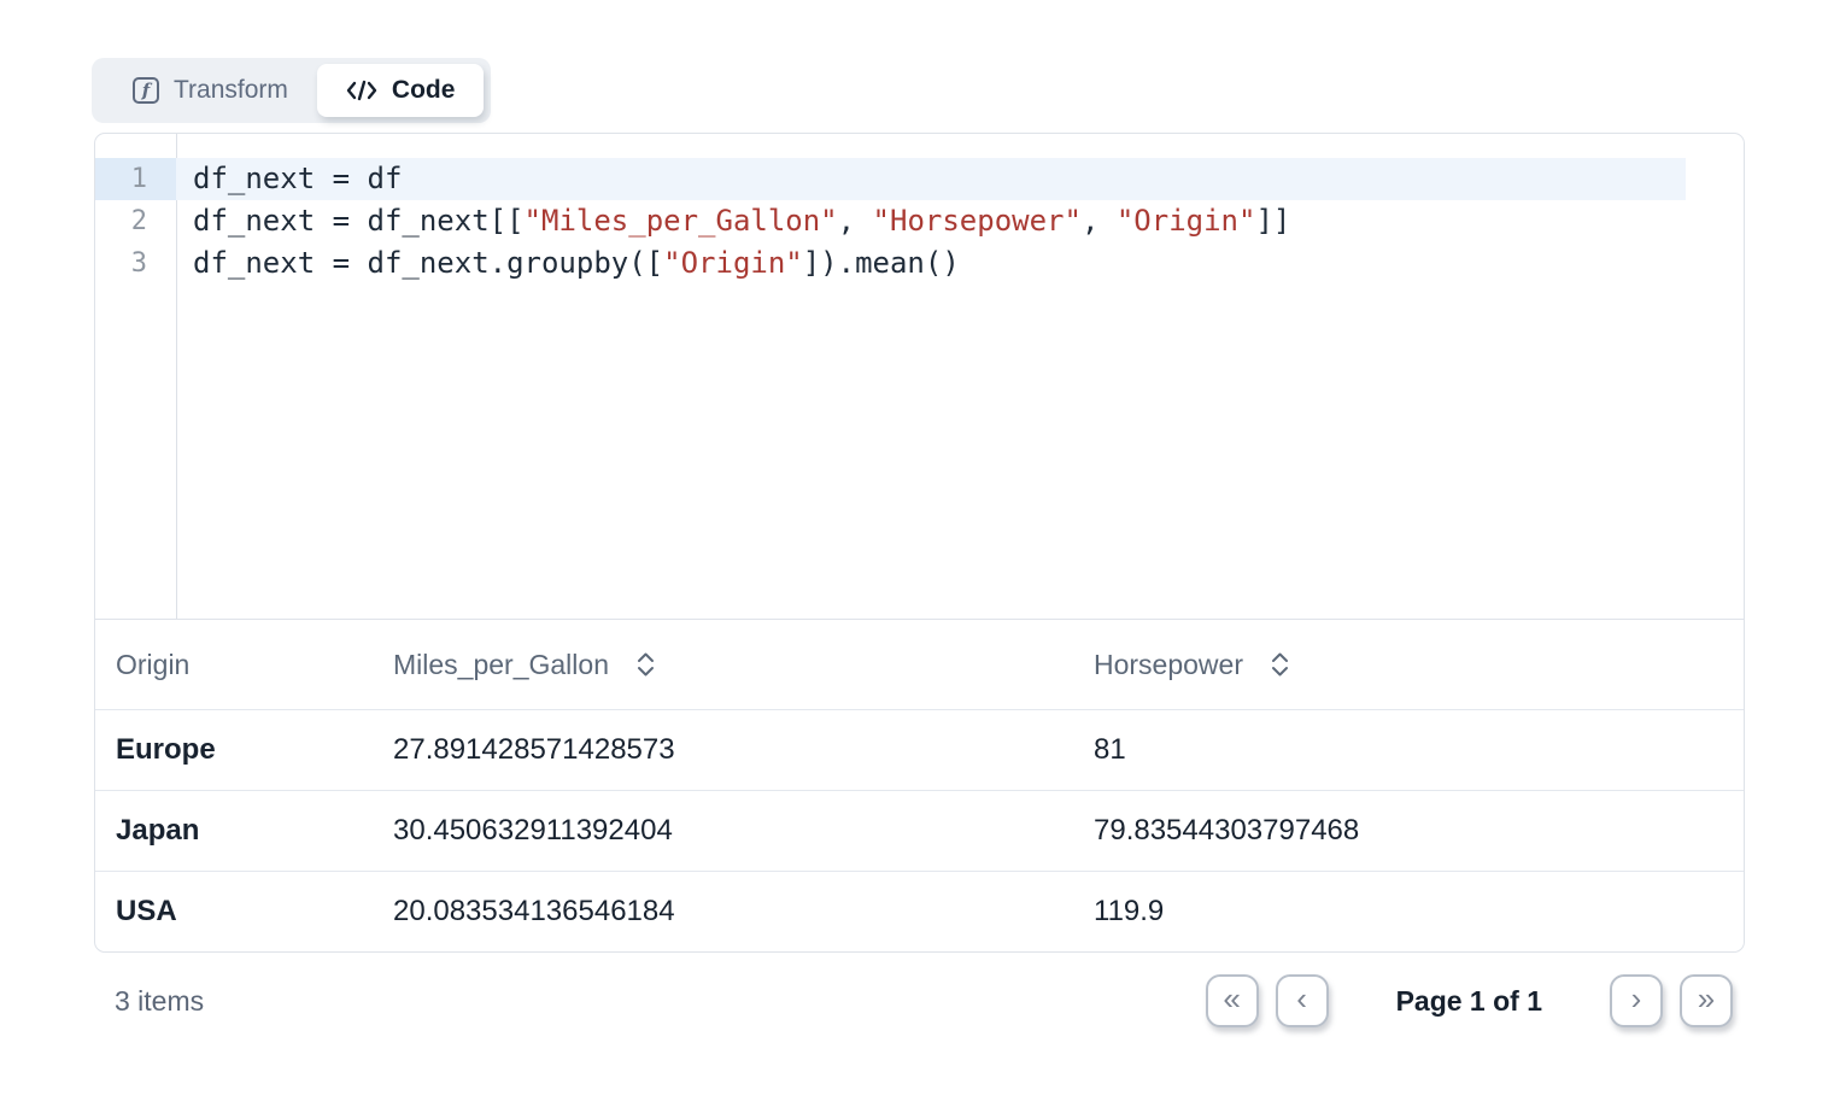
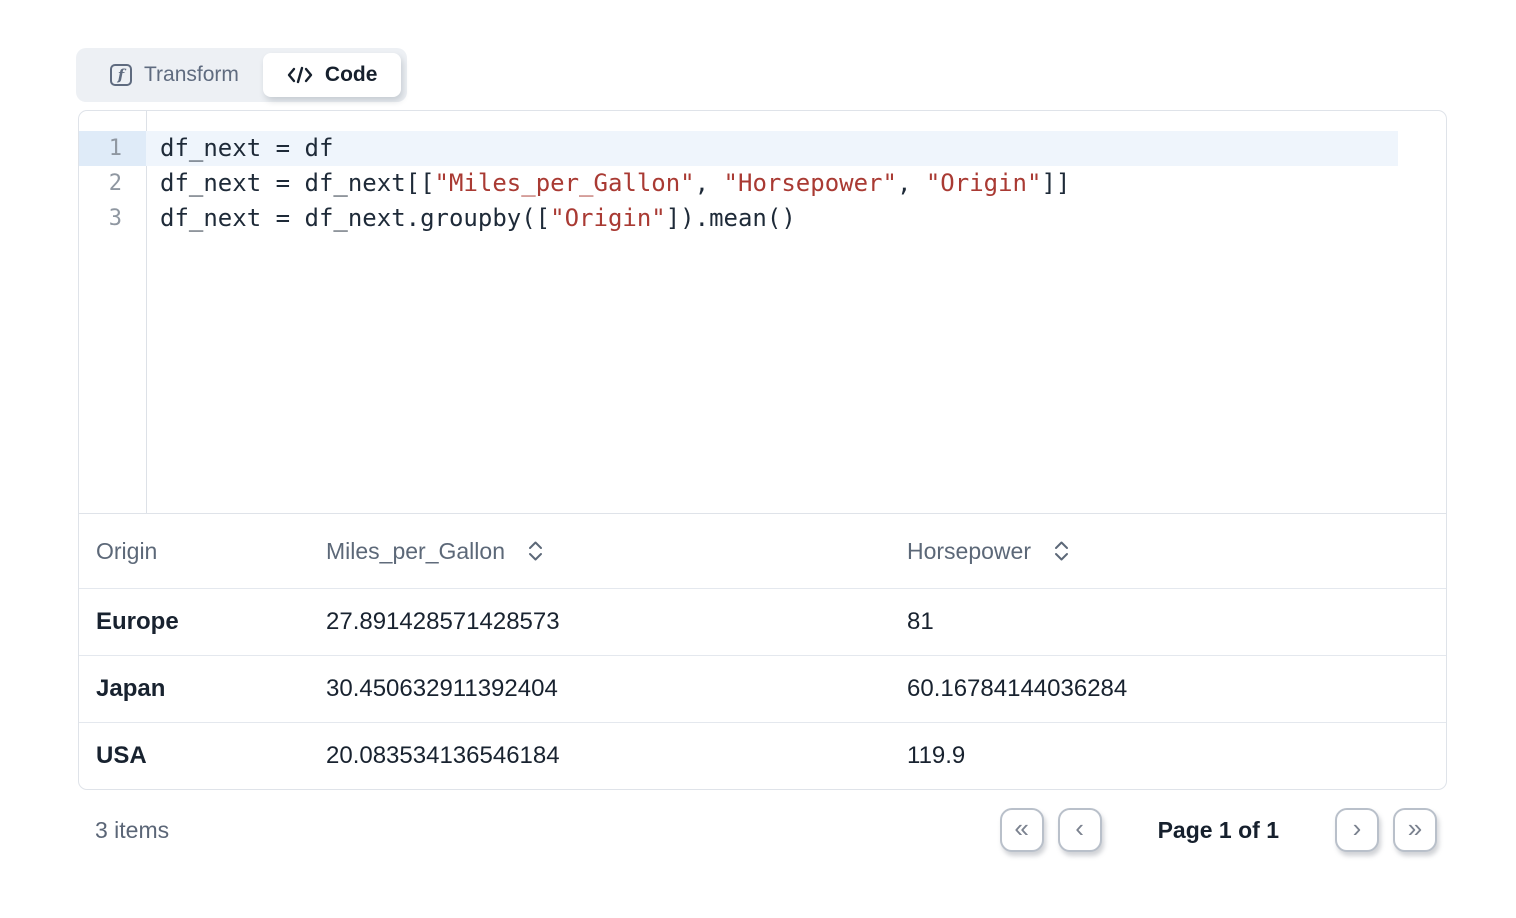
  f
  Transform
  Code
  1
  df_next = df
  2
  df_next = df_next[["Miles_per_Gallon", "Horsepower", "Origin"]]
  3
  df_next = df_next.groupby(["Origin"]).mean()
  Origin
  Miles_per_Gallon
  Horsepower
  Europe
  27.891428571428573
  81
  Japan
  30.450632911392404
- 79.83544303797468
+ 60.16784144036284
  USA
  20.083534136546184
  119.9
  3 items
  «
  ‹
  Page 1 of 1
  ›
  »
